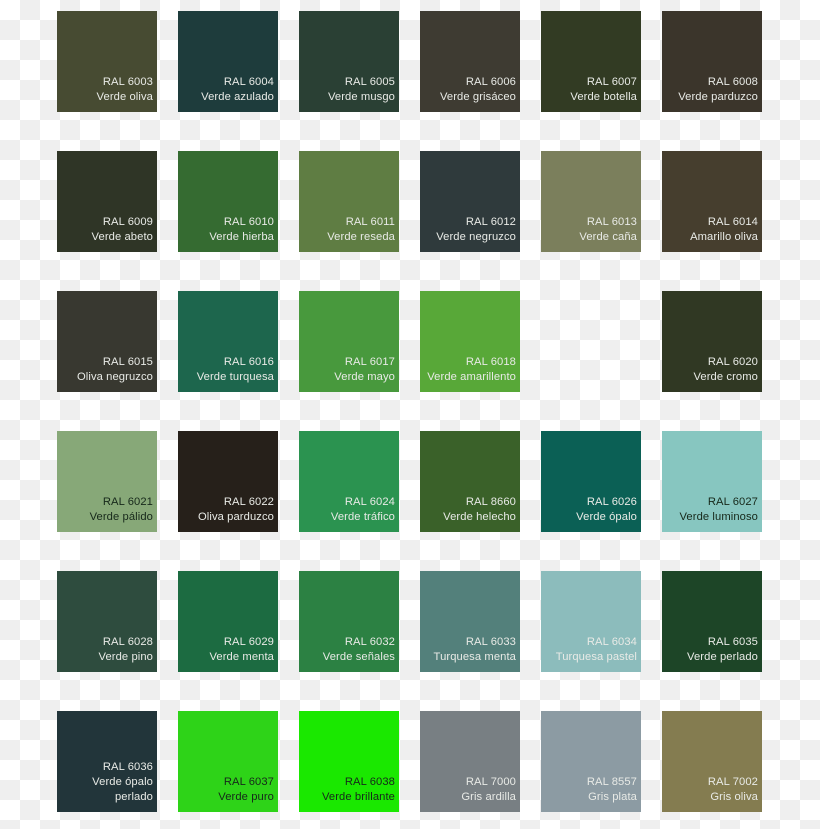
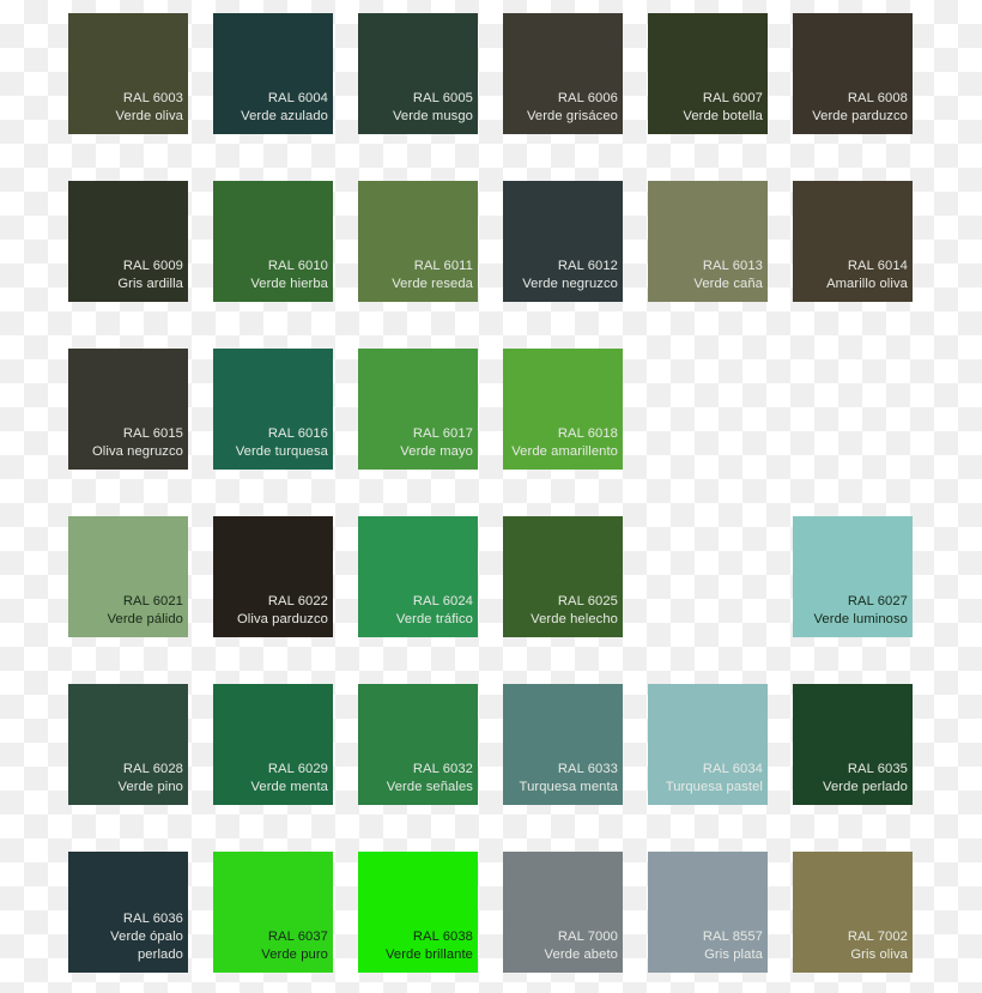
  RAL 6003
  Verde oliva
  RAL 6004
  Verde azulado
  RAL 6005
  Verde musgo
  RAL 6006
  Verde grisáceo
  RAL 6007
  Verde botella
  RAL 6008
  Verde parduzco
  RAL 6009
- Verde abeto
+ Gris ardilla
  RAL 6010
  Verde hierba
  RAL 6011
  Verde reseda
  RAL 6012
  Verde negruzco
  RAL 6013
  Verde caña
  RAL 6014
  Amarillo oliva
  RAL 6015
  Oliva negruzco
  RAL 6016
  Verde turquesa
  RAL 6017
  Verde mayo
  RAL 6018
  Verde amarillento
- RAL 6020
- Verde cromo
  RAL 6021
  Verde pálido
  RAL 6022
  Oliva parduzco
  RAL 6024
  Verde tráfico
- RAL 8660
+ RAL 6025
  Verde helecho
- RAL 6026
- Verde ópalo
  RAL 6027
  Verde luminoso
  RAL 6028
  Verde pino
  RAL 6029
  Verde menta
  RAL 6032
  Verde señales
  RAL 6033
  Turquesa menta
  RAL 6034
  Turquesa pastel
  RAL 6035
  Verde perlado
  RAL 6036
  Verde ópalo perlado
  RAL 6037
  Verde puro
  RAL 6038
  Verde brillante
  RAL 7000
- Gris ardilla
+ Verde abeto
  RAL 8557
  Gris plata
  RAL 7002
  Gris oliva
